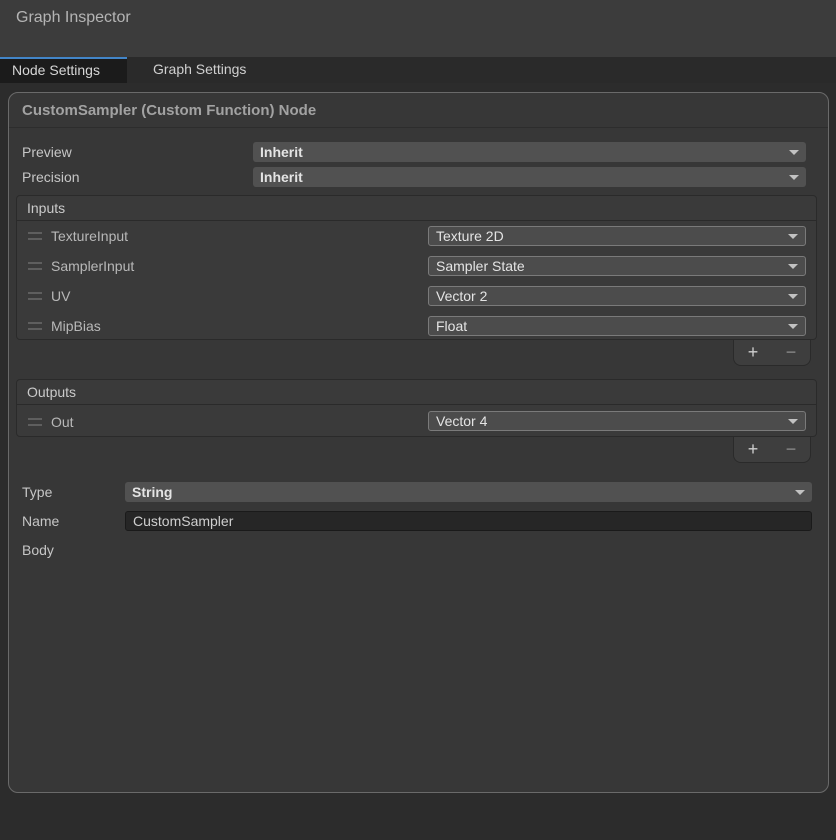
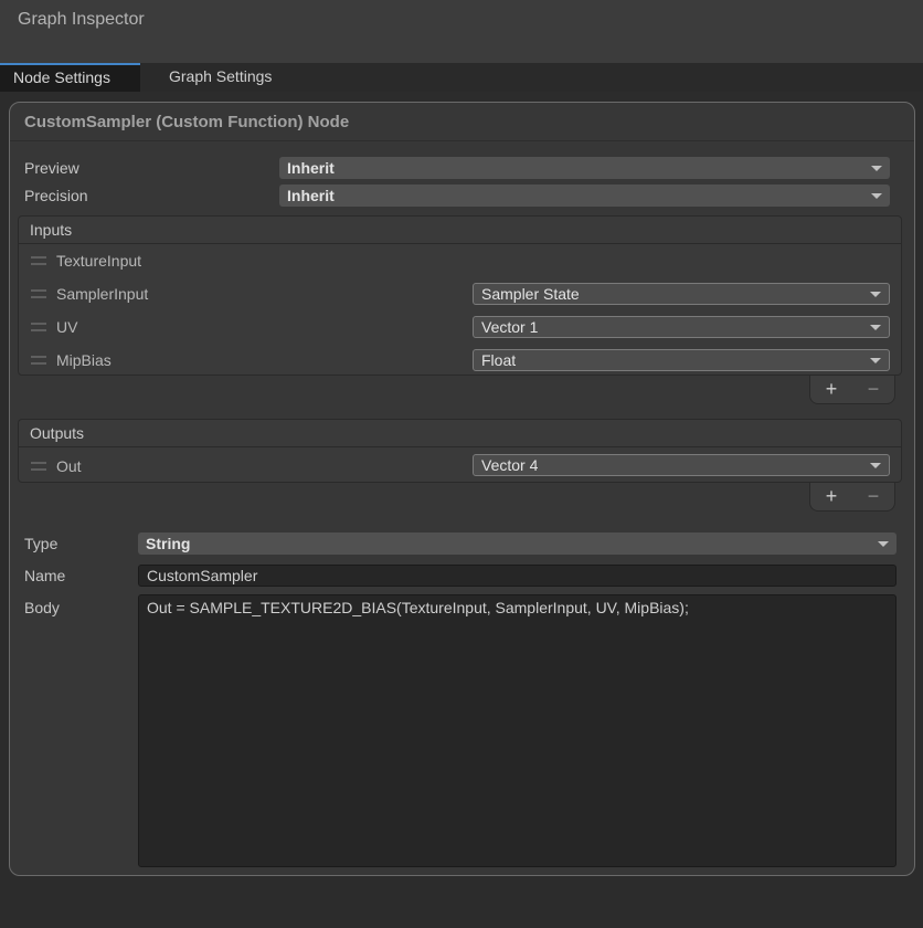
  Graph Inspector
  Node Settings
  Graph Settings
  CustomSampler (Custom Function) Node
  Preview
  Inherit
  Precision
  Inherit
  Inputs
  TextureInput
- Texture 2D
  SamplerInput
  Sampler State
  UV
- Vector 2
+ Vector 1
  MipBias
  Float
  +
  −
  Outputs
  Out
  Vector 4
  +
  −
  Type
  String
  Name
  CustomSampler
  Body
+ Out = SAMPLE_TEXTURE2D_BIAS(TextureInput, SamplerInput, UV, MipBias);
